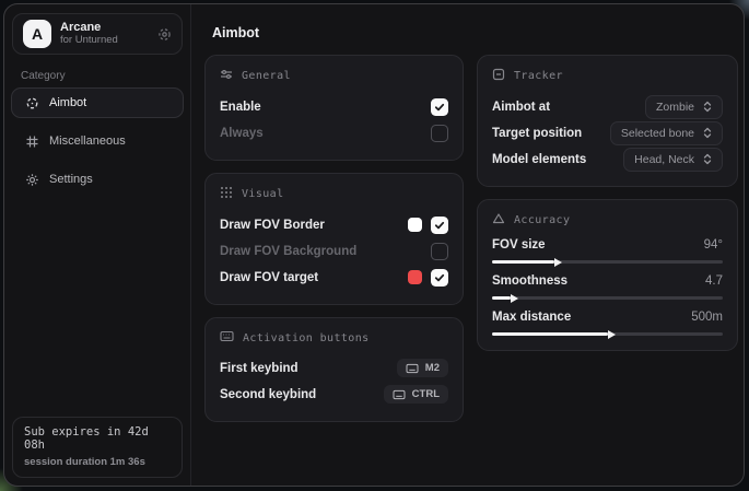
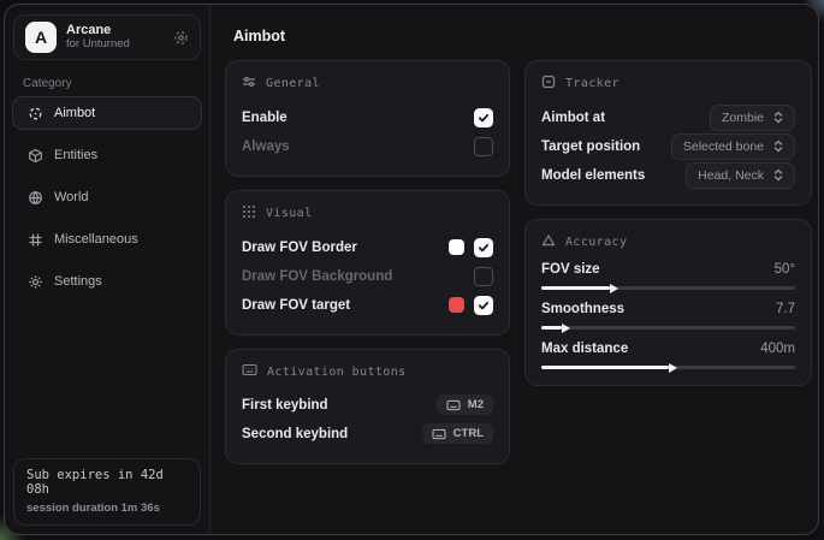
  A
  Arcane
  for Unturned
  Category
  Aimbot
+ Entities
+ World
  Miscellaneous
  Settings
  Sub expires in 42d 08h
  session duration 1m 36s
  Aimbot
  General
  Enable
  Always
  Visual
  Draw FOV Border
  Draw FOV Background
  Draw FOV target
  Activation buttons
  First keybind
  M2
  Second keybind
  CTRL
  Tracker
  Aimbot at
  Zombie
  Target position
  Selected bone
  Model elements
  Head, Neck
  Accuracy
  FOV size
- 94°
+ 50°
  Smoothness
- 4.7
+ 7.7
  Max distance
- 500m
+ 400m
